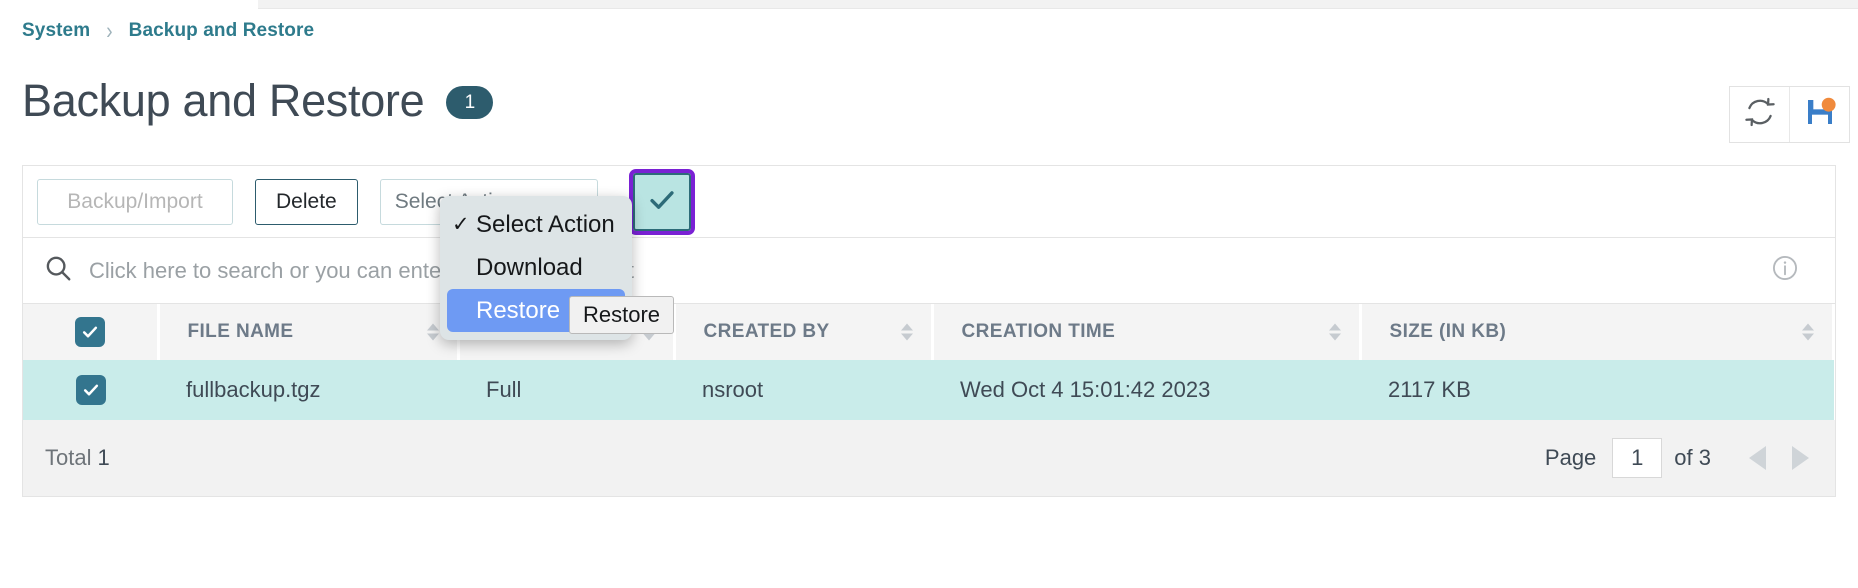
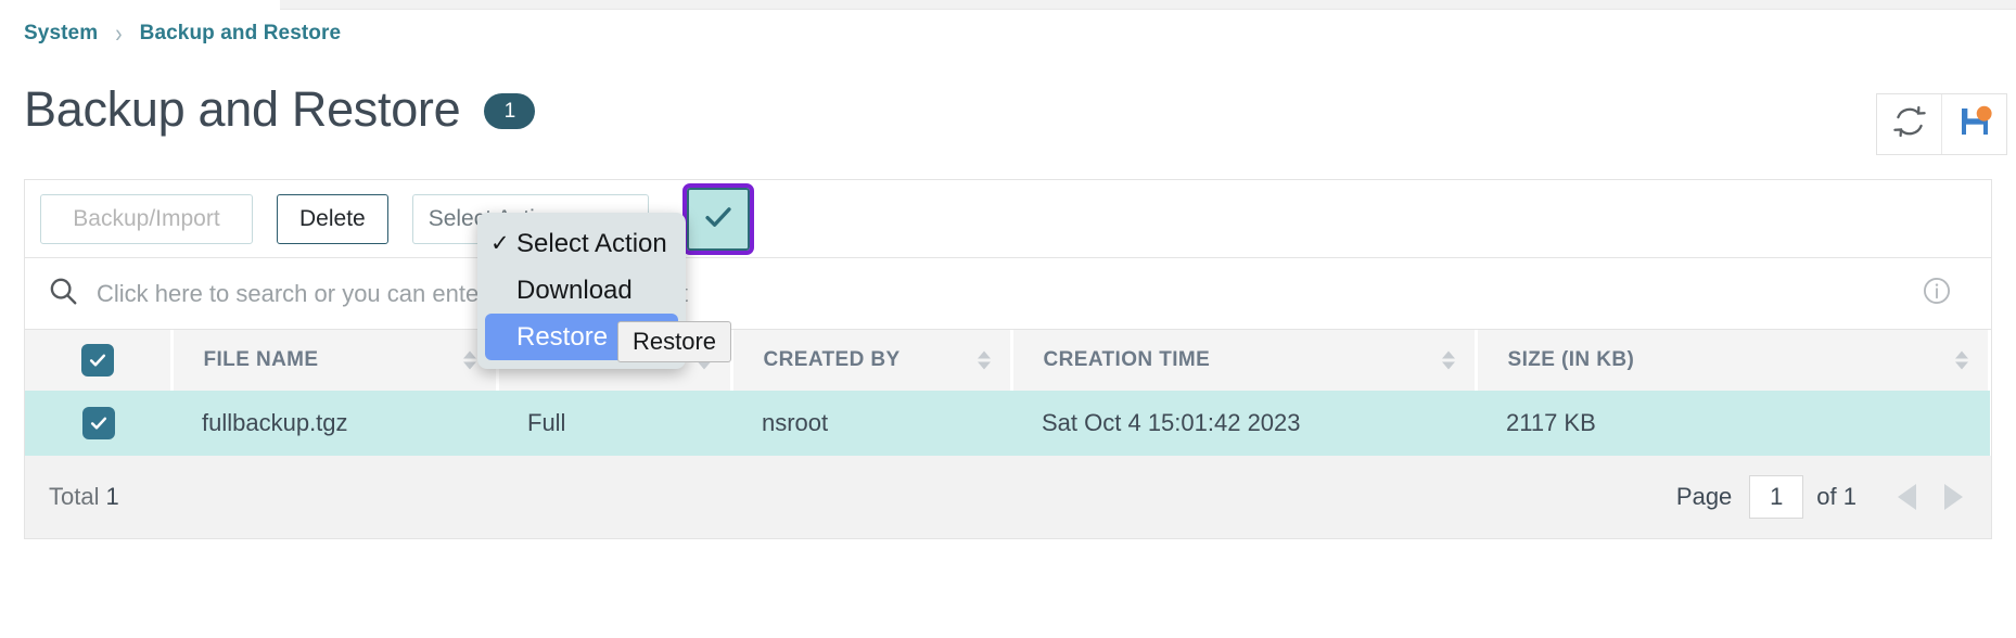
  System
  ›
  Backup and Restore
  Backup and Restore
  1
  Backup/Import
  Delete
  	FILE NAME		CREATED BY	CREATION TIME	SIZE (IN KB)
- 	fullbackup.tgz	Full	nsroot	Wed Oct 4 15:01:42 2023	2117 KB
+ 	fullbackup.tgz	Full	nsroot	Sat Oct 4 15:01:42 2023	2117 KB
  Total 1
  Page
  1
- of 3
+ of 1
  ✓
  Select Action
  Download
  Restore
  Restore
